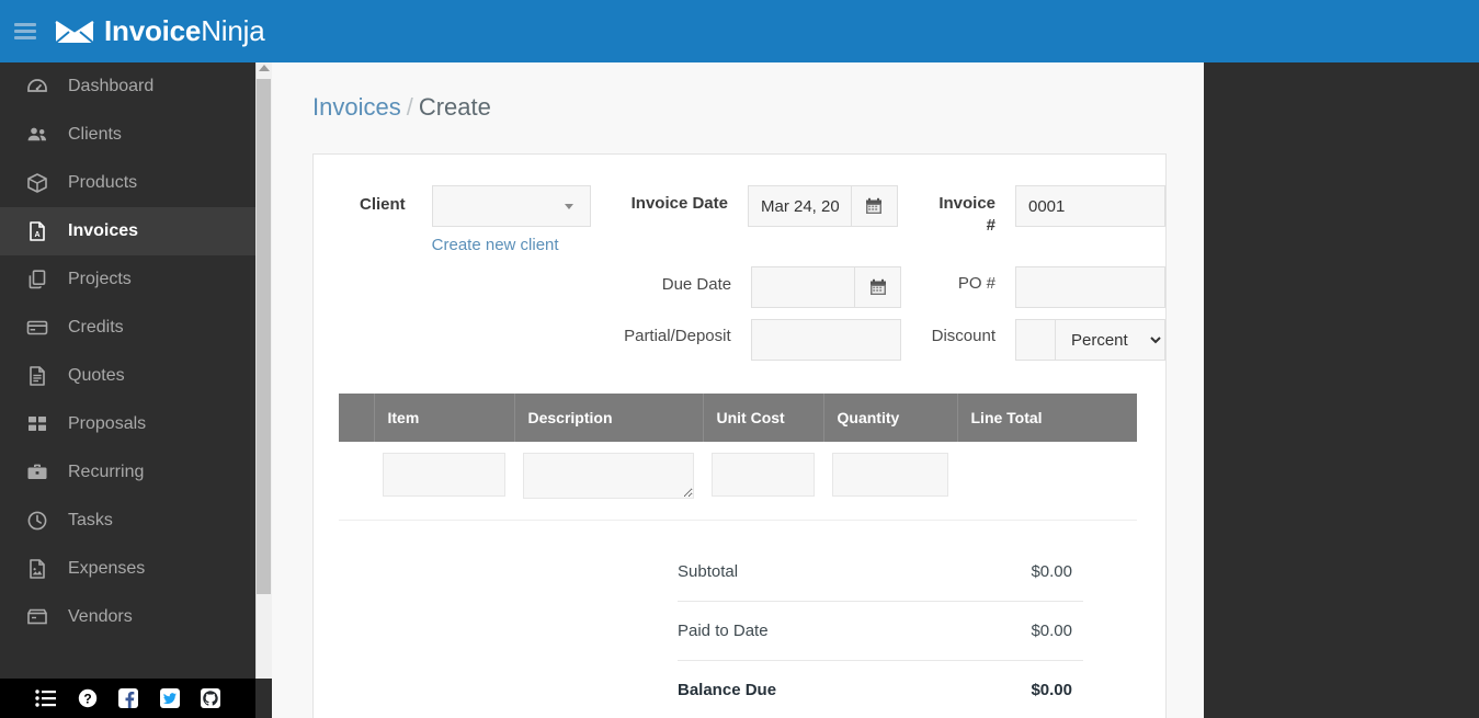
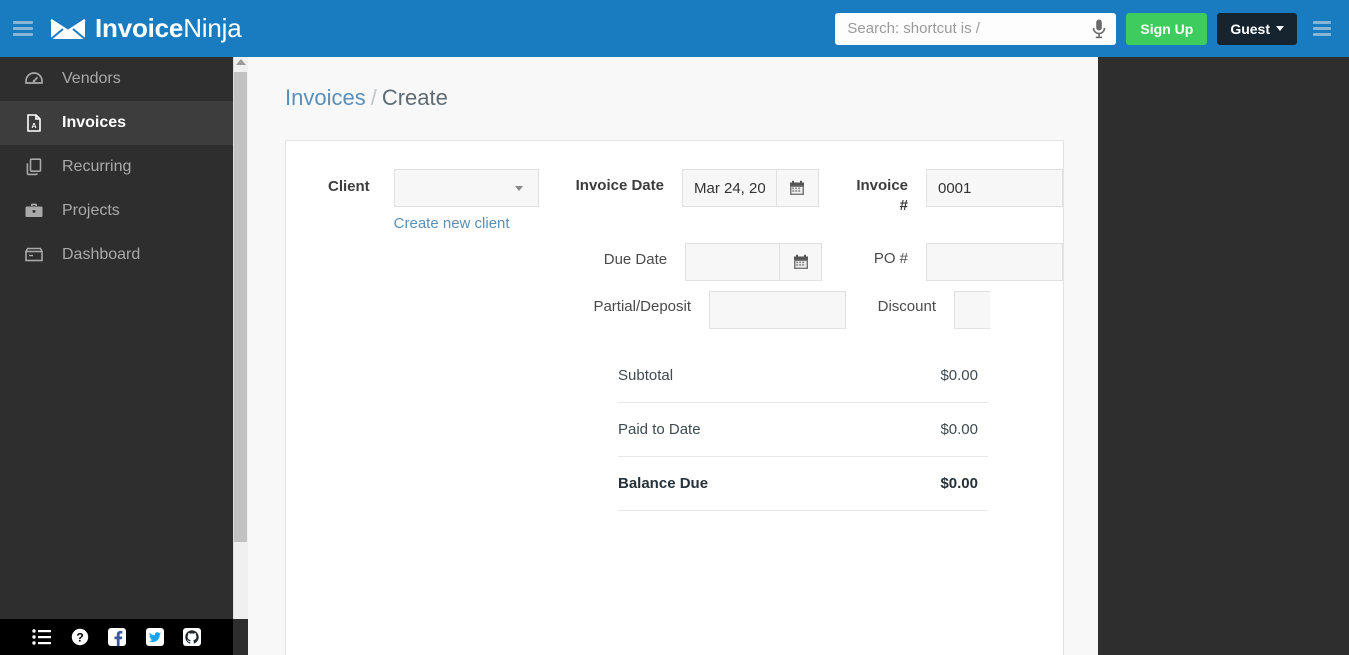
  InvoiceNinja
+ Search: shortcut is /
+ Sign Up
+ Guest
- Dashboard
+ Vendors
- Clients
- Products
  Invoices
- Projects
+ Recurring
- Credits
- Quotes
- Proposals
- Recurring
+ Projects
- Tasks
- Expenses
- Vendors
+ Dashboard
  ?
  Invoices / Create
  Client
  Create new client
  Invoice Date
  Mar 24, 20
  Invoice #
  0001
  Due Date
  PO #
  Partial/Deposit
  Discount
- Percent
- 	Item	Description	Unit Cost	Quantity	Line Total
  Subtotal
  $0.00
  Paid to Date
  $0.00
  Balance Due
  $0.00
